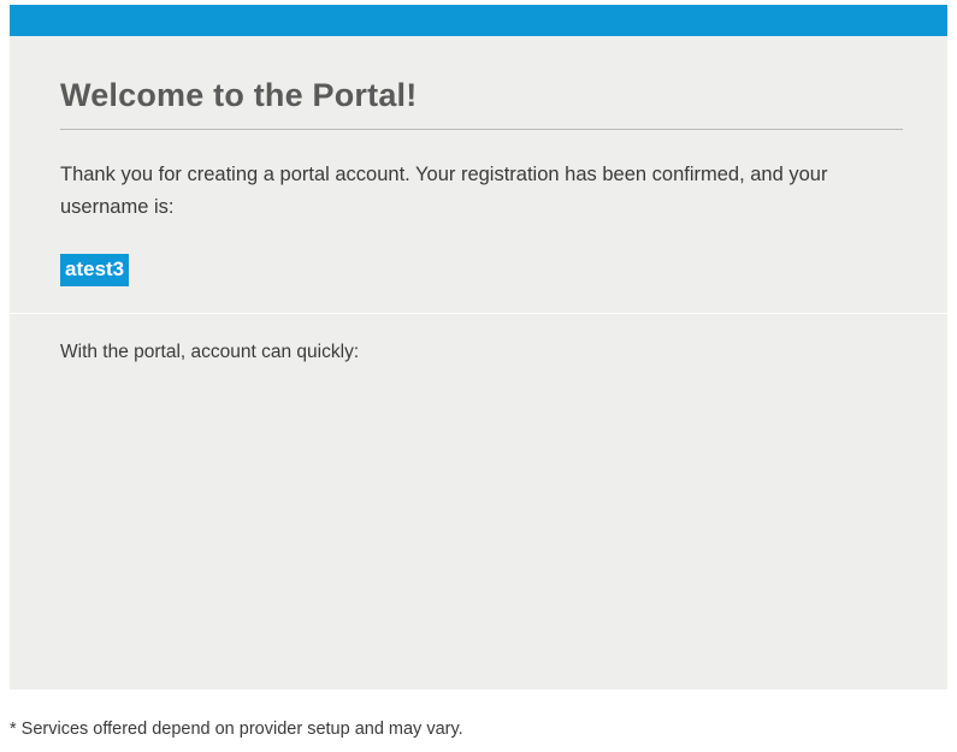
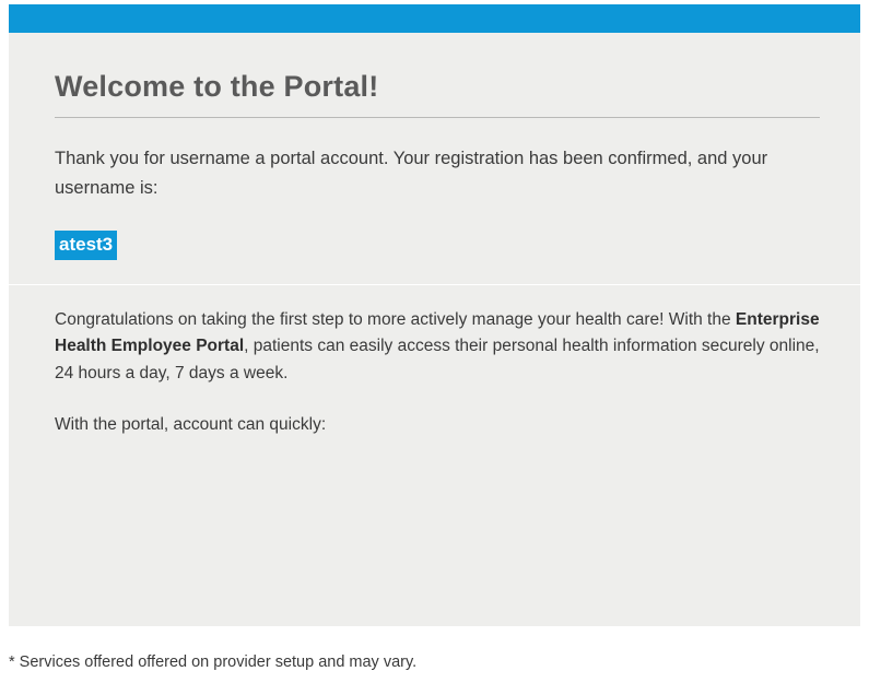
  Welcome to the Portal!
- Thank you for creating a portal account. Your registration has been confirmed, and your username is:
+ Thank you for username a portal account. Your registration has been confirmed, and your username is:
  atest3
+ Congratulations on taking the first step to more actively manage your health care! With the Enterprise Health Employee Portal, patients can easily access their personal health information securely online, 24 hours a day, 7 days a week.
  With the portal, account can quickly:
- * Services offered depend on provider setup and may vary.
+ * Services offered offered on provider setup and may vary.
